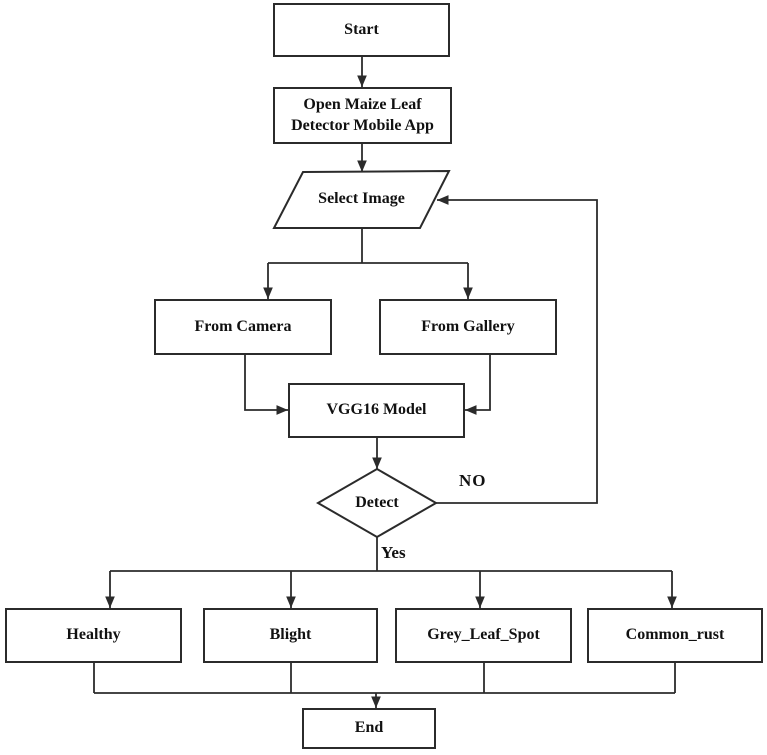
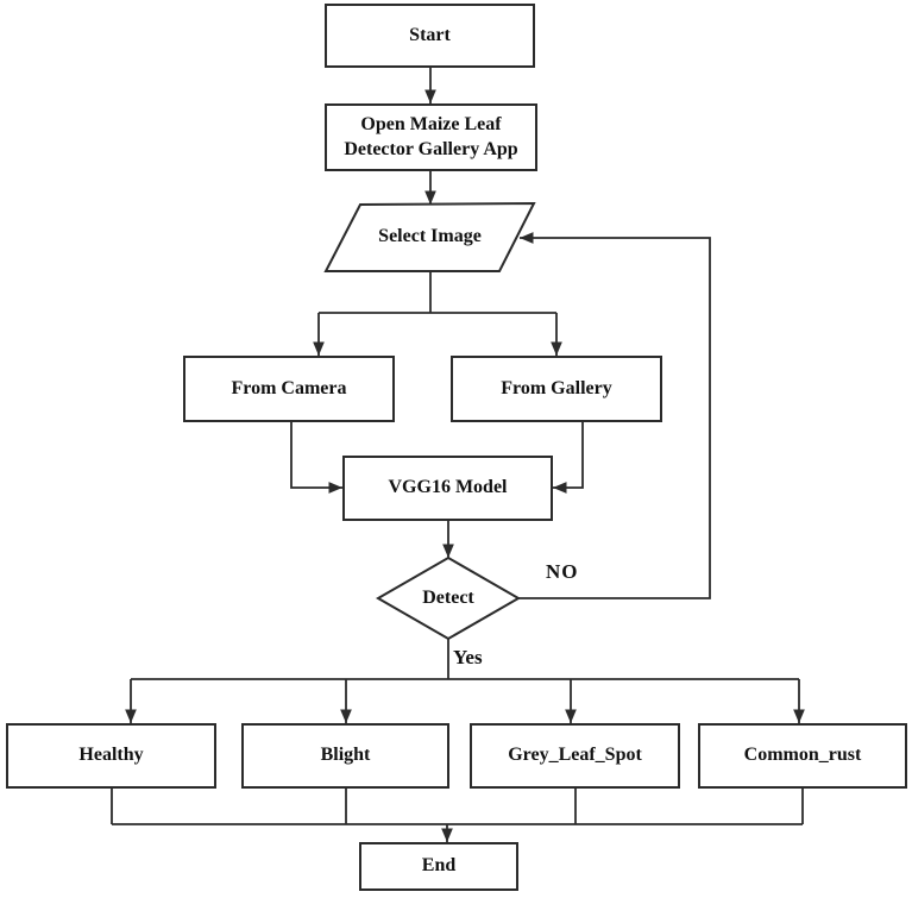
  Start
- Open Maize Leaf Detector Mobile App
+ Open Maize Leaf Detector Gallery App
  Select Image
  From Camera
  From Gallery
  VGG16 Model
  Detect
  NO
  Yes
  Healthy
  Blight
  Grey_Leaf_Spot
  Common_rust
  End
